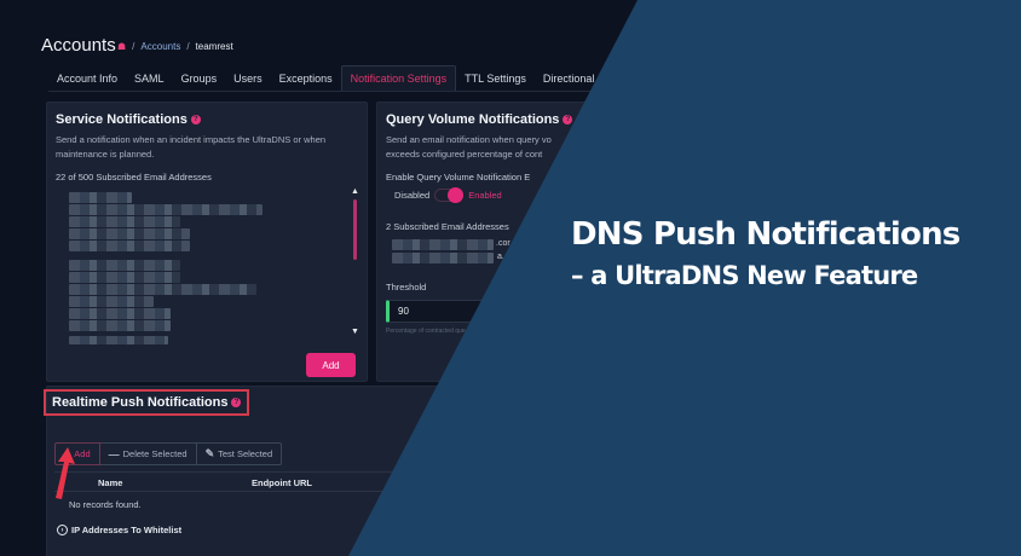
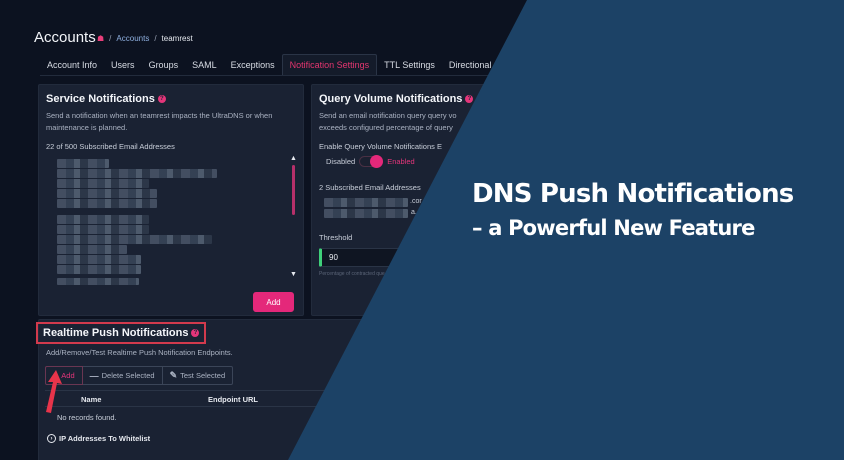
  Accounts
  ☗
  /
  Accounts
  /
  teamrest
  Account Info
- SAML
+ Users
  Groups
- Users
+ SAML
  Exceptions
  Notification Settings
  TTL Settings
  Directional
  Service Notifications
- Send a notification when an incident impacts the UltraDNS or when maintenance is planned.
+ Send a notification when an teamrest impacts the UltraDNS or when maintenance is planned.
  22 of 500 Subscribed Email Addresses
  Add
  Query Volume Notifications
- Send an email notification when query vo
+ Send an email notification query query vo
- exceeds configured percentage of cont
+ exceeds configured percentage of query
- Enable Query Volume Notification E
+ Enable Query Volume Notifications E
  Disabled
  Enabled
  2 Subscribed Email Addresses
  Threshold
  90
  Realtime Push Notifications
+ Add/Remove/Test Realtime Push Notification Endpoints.
  Add
  —
  Delete Selected
  ✎
  Test Selected
  Name
  Endpoint URL
  No records found.
  IP Addresses To Whitelist
  DNS Push Notifications
- – a UltraDNS New Feature
+ – a Powerful New Feature
